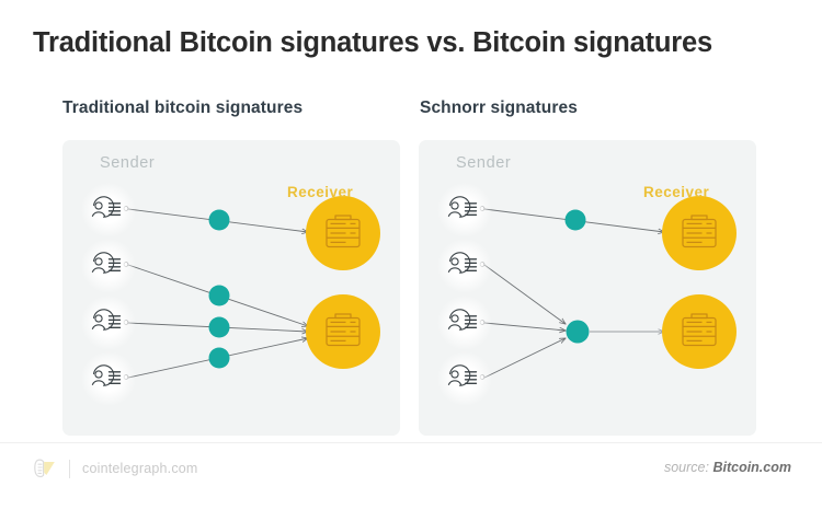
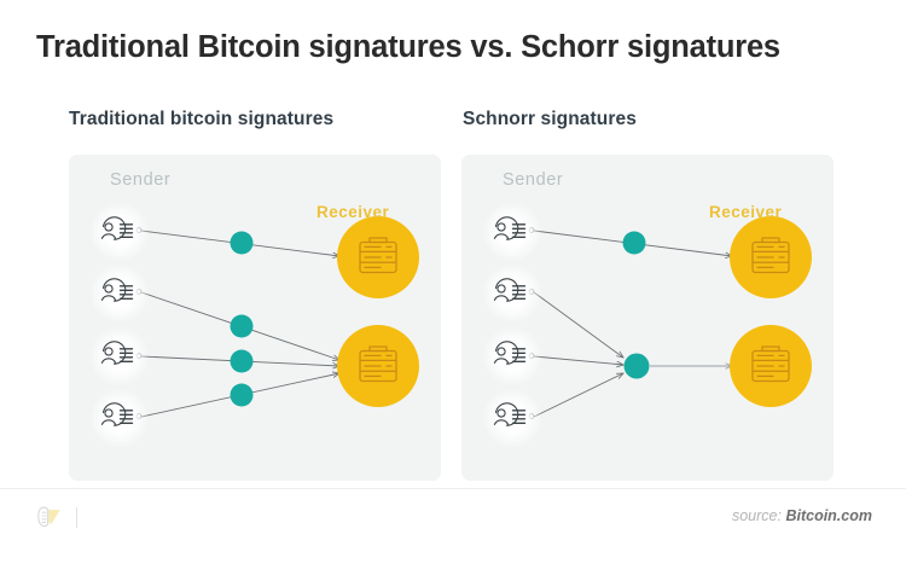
- Traditional Bitcoin signatures vs. Bitcoin signatures
+ Traditional Bitcoin signatures vs. Schorr signatures
  Traditional bitcoin signatures
  Schnorr signatures
  Sender
  Receiver
  Sender
  Receiver
- cointelegraph.com
  source: Bitcoin.com
